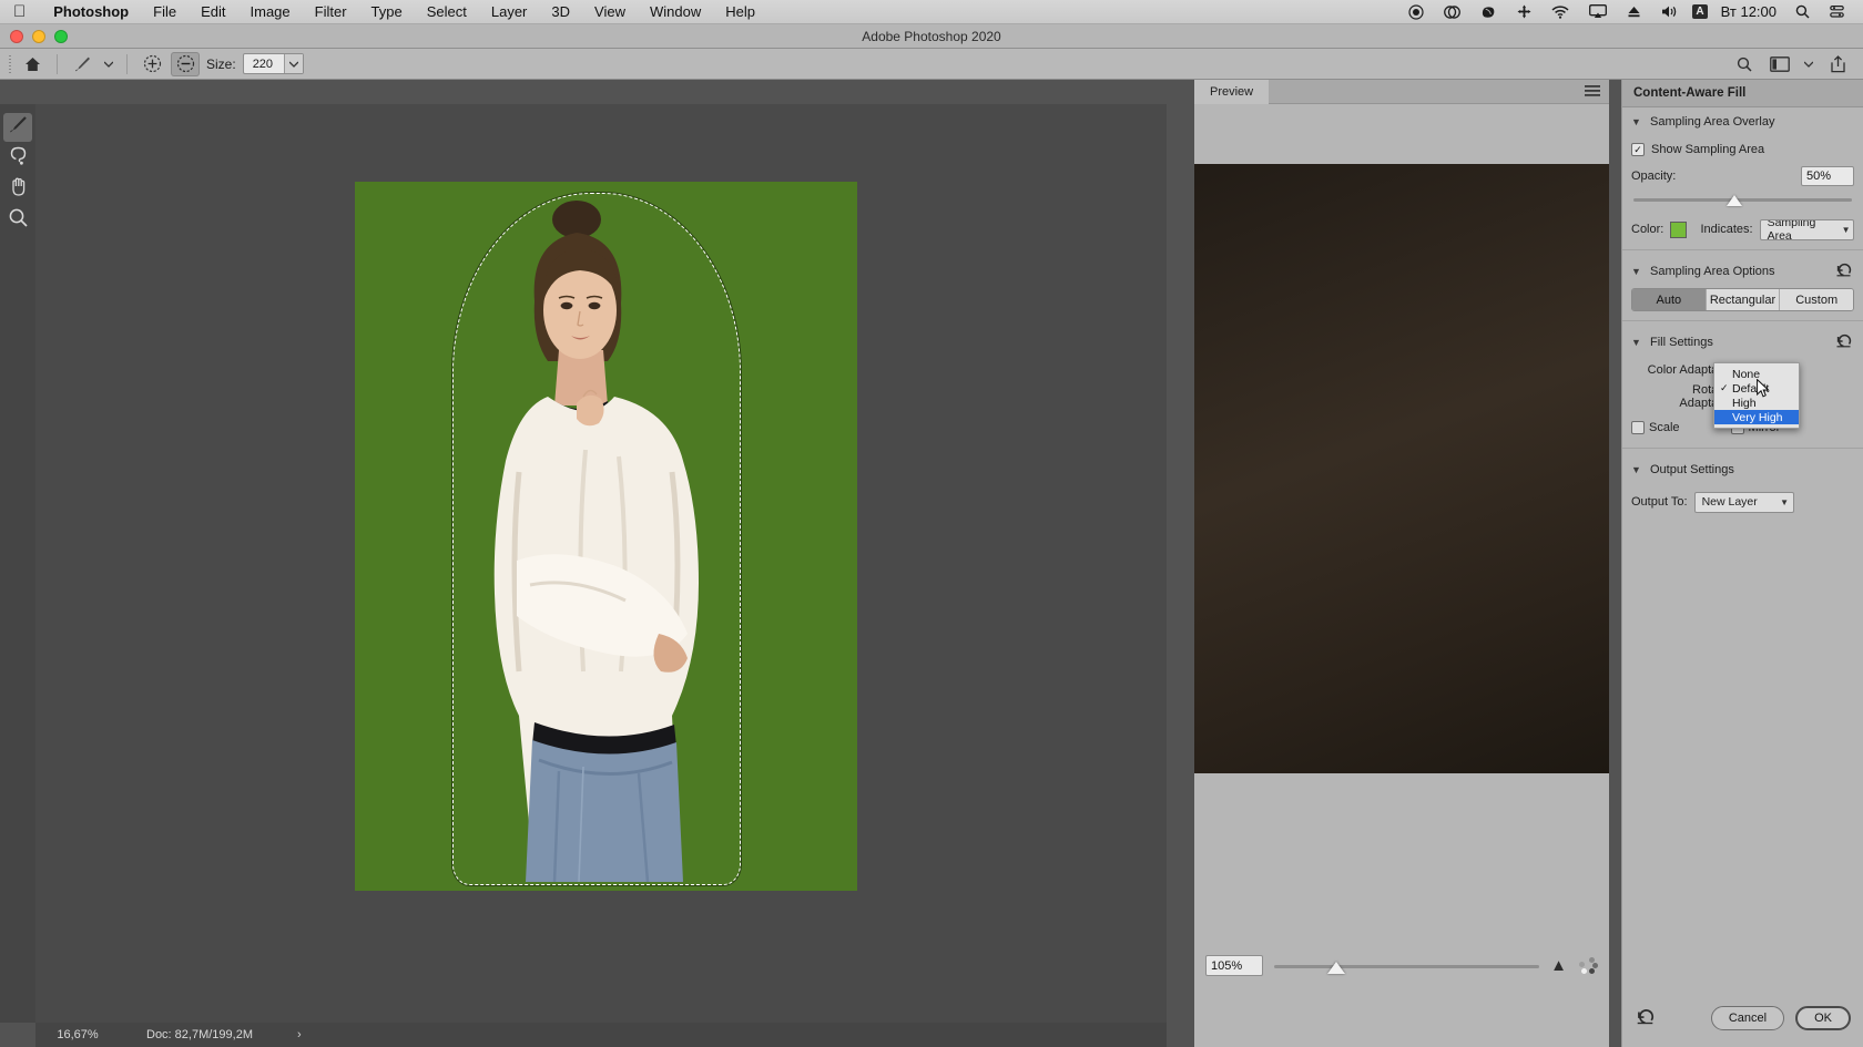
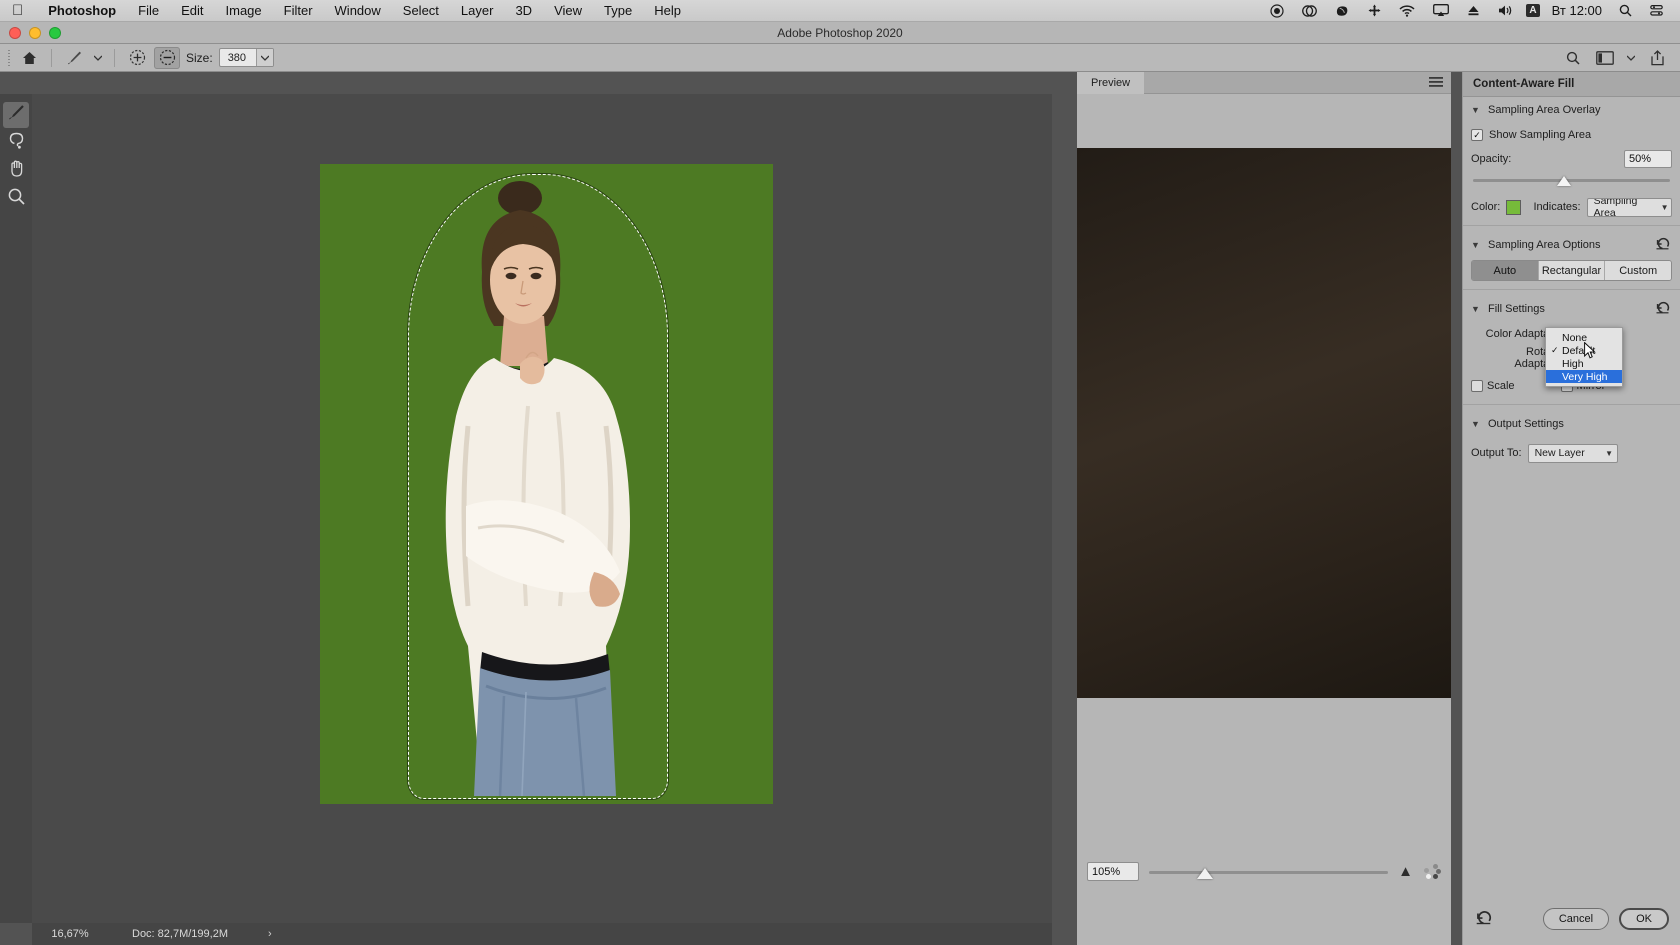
  
  Photoshop
  File
  Edit
  Image
  Filter
- Type
+ Window
  Select
  Layer
  3D
  View
- Window
+ Type
  Help
  A
  Вт 12:00
  Adobe Photoshop 2020
  Size:
- 220
+ 380
  16,67%
  Doc: 82,7M/199,2M
  ›
  Preview
  105%
  ▲
  Content-Aware Fill
  ▼
  Sampling Area Overlay
  ✓
  Show Sampling Area
  Opacity:
  50%
  Color:
  Indicates:
  Sampling Area
  ▼
  ▼
  Sampling Area Options
  Auto
  Rectangular
  Custom
  ▼
  Fill Settings
  Scale
  ▼
  Output Settings
  Output To:
  New Layer
  ▼
  Cancel
  OK
  None
  ✓
  Defat
  High
  Very High
